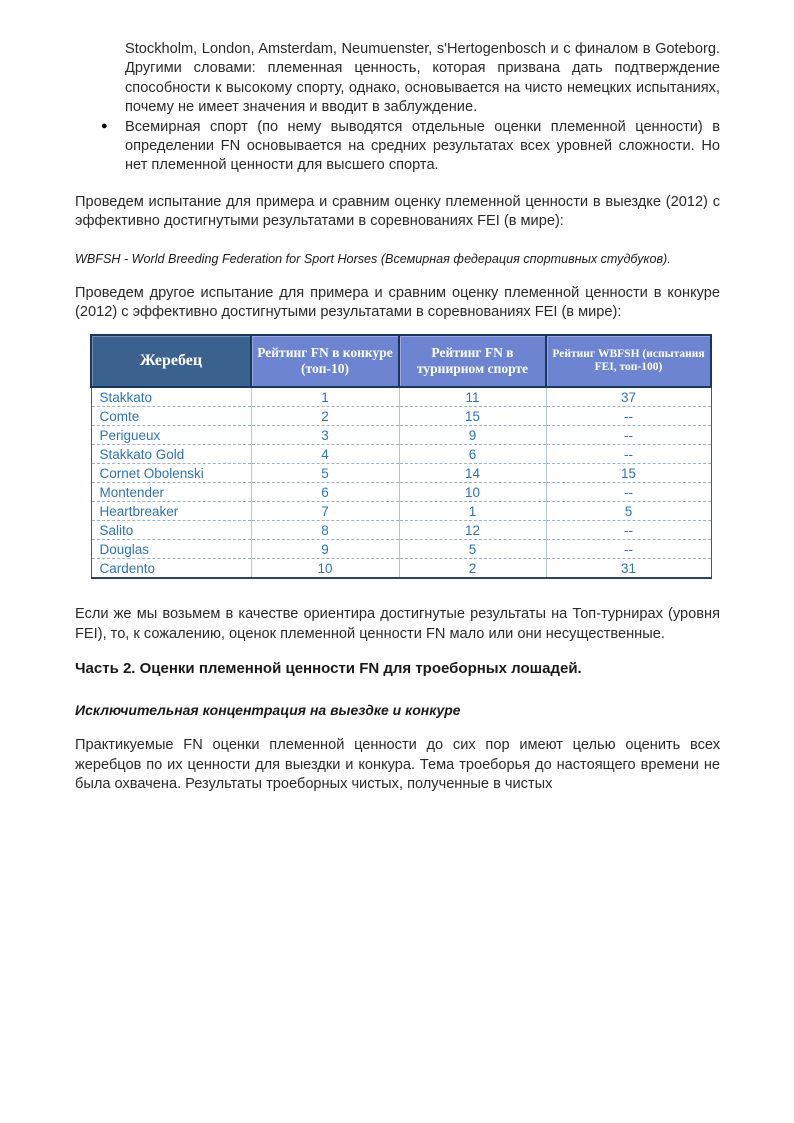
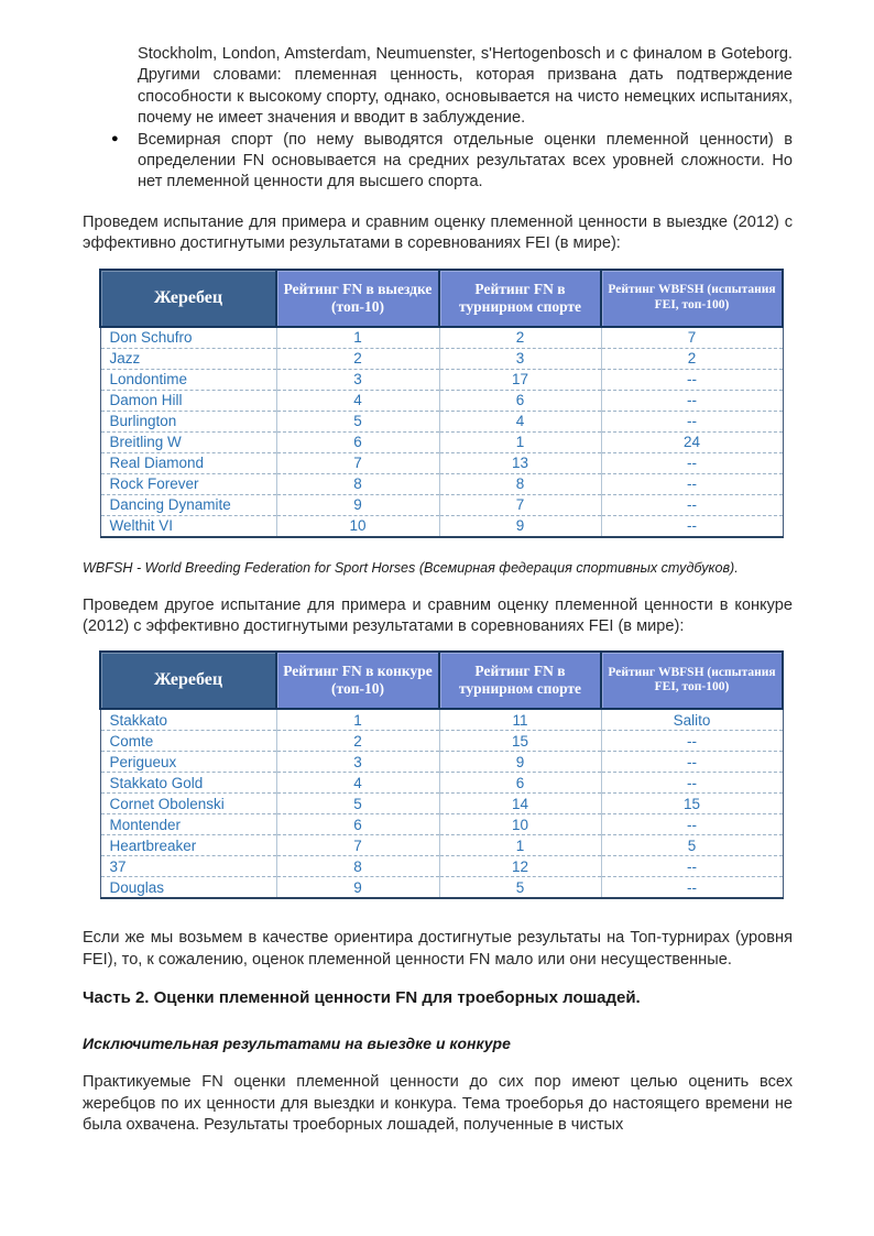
  Stockholm, London, Amsterdam, Neumuenster, s'Hertogenbosch и с финалом в Goteborg. Другими словами: племенная ценность, которая призвана дать подтверждение способности к высокому спорту, однако, основывается на чисто немецких испытаниях, почему не имеет значения и вводит в заблуждение.
  ●
  Всемирная спорт (по нему выводятся отдельные оценки племенной ценности) в определении FN основывается на средних результатах всех уровней сложности. Но нет племенной ценности для высшего спорта.
  Проведем испытание для примера и сравним оценку племенной ценности в выездке (2012) с эффективно достигнутыми результатами в соревнованиях FEI (в мире):
+ Жеребец	Рейтинг FN в выездке (топ-10)	Рейтинг FN в турнирном спорте	Рейтинг WBFSH (испытания FEI, топ-100)
+ Don Schufro	1	2	7
+ Jazz	2	3	2
+ Londontime	3	17	--
+ Damon Hill	4	6	--
+ Burlington	5	4	--
+ Breitling W	6	1	24
+ Real Diamond	7	13	--
+ Rock Forever	8	8	--
+ Dancing Dynamite	9	7	--
+ Welthit VI	10	9	--
  WBFSH - World Breeding Federation for Sport Horses (Всемирная федерация спортивных студбуков).
  Проведем другое испытание для примера и сравним оценку племенной ценности в конкуре (2012) с эффективно достигнутыми результатами в соревнованиях FEI (в мире):
  Жеребец	Рейтинг FN в конкуре (топ-10)	Рейтинг FN в турнирном спорте	Рейтинг WBFSH (испытания FEI, топ-100)
- Stakkato	1	11	37
+ Stakkato	1	11	Salito
  Comte	2	15	--
  Perigueux	3	9	--
  Stakkato Gold	4	6	--
  Cornet Obolenski	5	14	15
  Montender	6	10	--
  Heartbreaker	7	1	5
- Salito	8	12	--
+ 37	8	12	--
  Douglas	9	5	--
- Cardento	10	2	31
  Если же мы возьмем в качестве ориентира достигнутые результаты на Топ-турнирах (уровня FEI), то, к сожалению, оценок племенной ценности FN мало или они несущественные.
  Часть 2. Оценки племенной ценности FN для троеборных лошадей.
- Исключительная концентрация на выездке и конкуре
+ Исключительная результатами на выездке и конкуре
- Практикуемые FN оценки племенной ценности до сих пор имеют целью оценить всех жеребцов по их ценности для выездки и конкура. Тема троеборья до настоящего времени не была охвачена. Результаты троеборных чистых, полученные в чистых
+ Практикуемые FN оценки племенной ценности до сих пор имеют целью оценить всех жеребцов по их ценности для выездки и конкура. Тема троеборья до настоящего времени не была охвачена. Результаты троеборных лошадей, полученные в чистых
